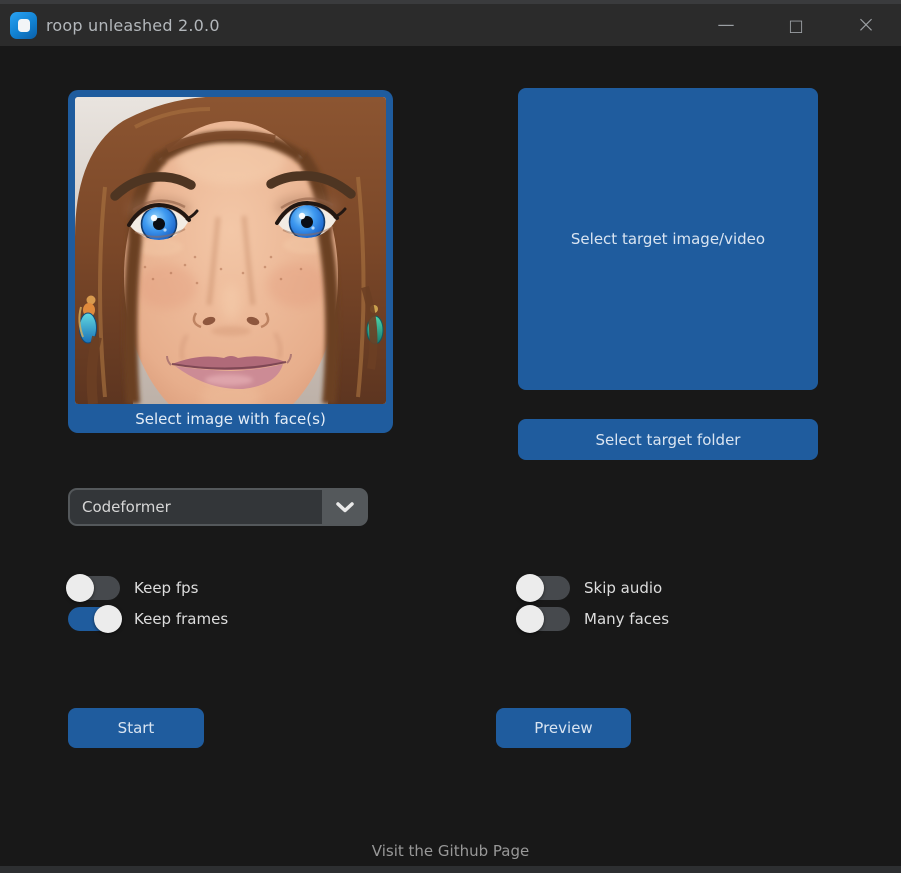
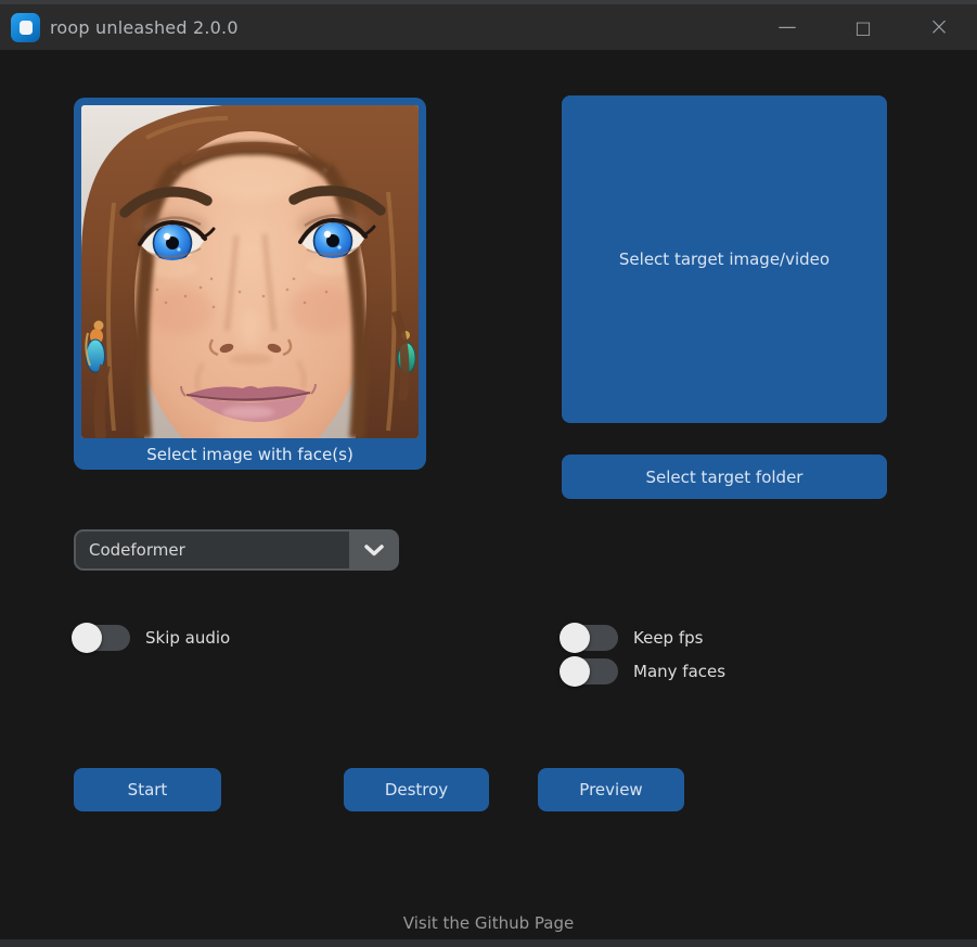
  roop unleashed 2.0.0
  —
  □
  ×
  Select image with face(s)
  Select target image/video
  Select target folder
  Codeformer
- Keep fps
+ Skip audio
- Keep frames
- Skip audio
+ Keep fps
  Many faces
  Start
+ Destroy
  Preview
  Visit the Github Page
